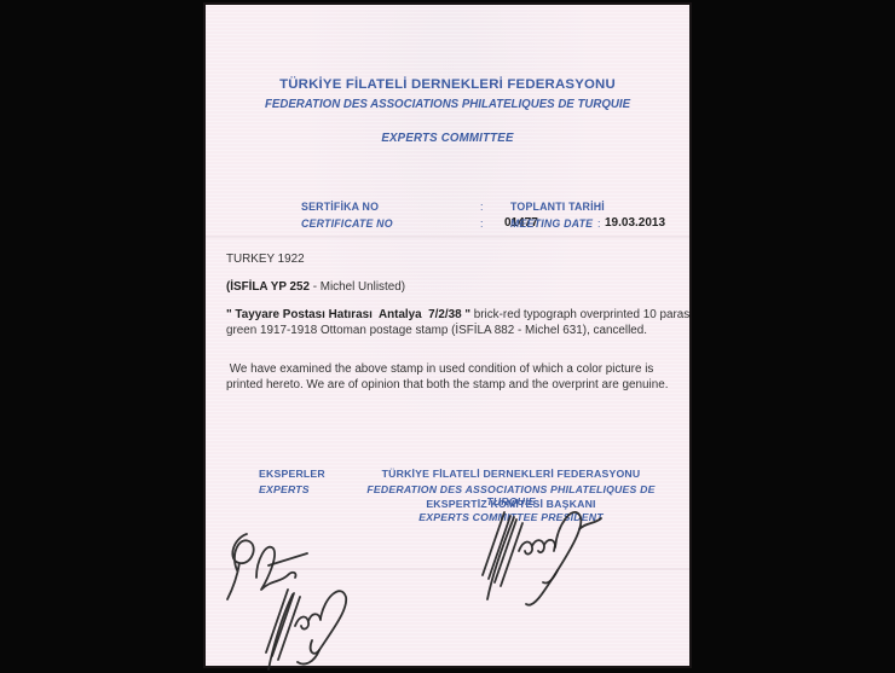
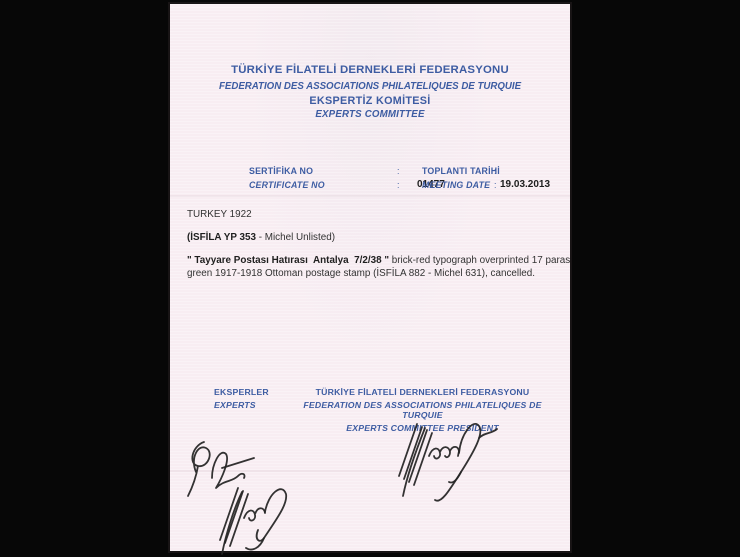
  TÜRKİYE FİLATELİ DERNEKLERİ FEDERASYONU
  FEDERATION DES ASSOCIATIONS PHILATELIQUES DE TURQUIE
+ EKSPERTİZ KOMİTESİ
  EXPERTS COMMITTEE
  SERTİFİKA NO
  :
  CERTIFICATE NO
  :
  01477
  TOPLANTI TARİHİ
  :
  MEETING DATE
  :
  19.03.2013
  TURKEY 1922
- (İSFİLA YP 252 - Michel Unlisted)
+ (İSFİLA YP 353 - Michel Unlisted)
- " Tayyare Postası Hatırası Antalya 7/2/38 " brick-red typograph overprinted 10 paras green 1917-1918 Ottoman postage stamp (İSFİLA 882 - Michel 631), cancelled.
+ " Tayyare Postası Hatırası Antalya 7/2/38 " brick-red typograph overprinted 17 paras green 1917-1918 Ottoman postage stamp (İSFİLA 882 - Michel 631), cancelled.
- We have examined the above stamp in used condition of which a color picture is printed hereto. We are of opinion that both the stamp and the overprint are genuine.
  EKSPERLER
  EXPERTS
  TÜRKİYE FİLATELİ DERNEKLERİ FEDERASYONU
  FEDERATION DES ASSOCIATIONS PHILATELIQUES DE TURQUIE
- EKSPERTİZ KOMİTESİ BAŞKANI
  EXPERTS COMITEE PREIDENT
